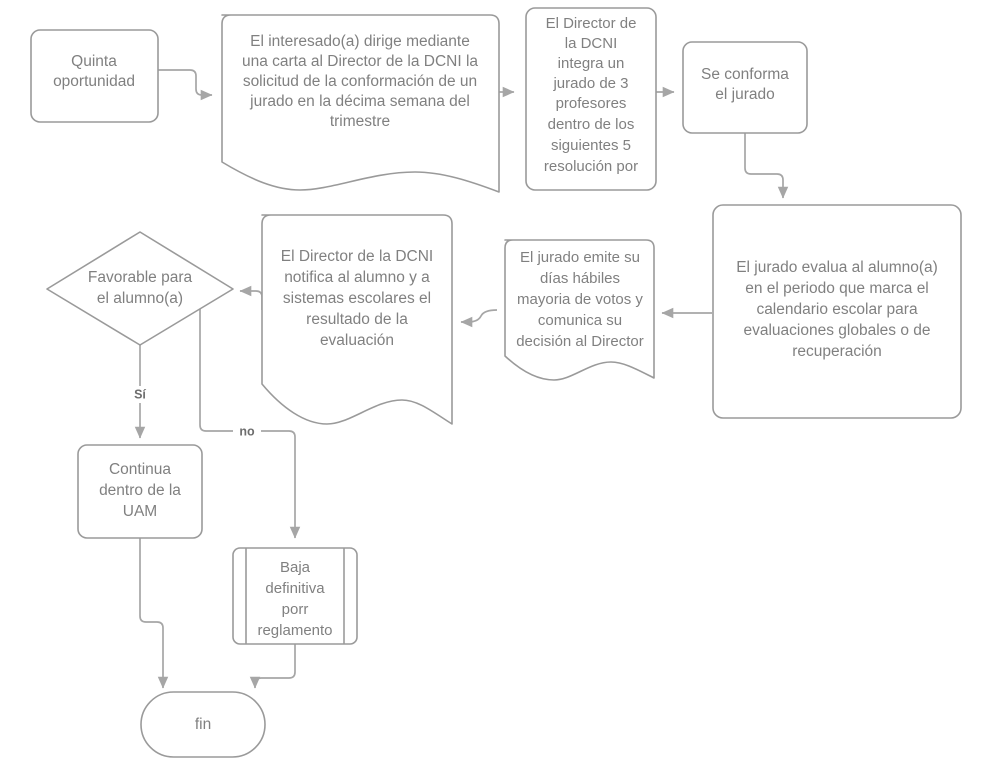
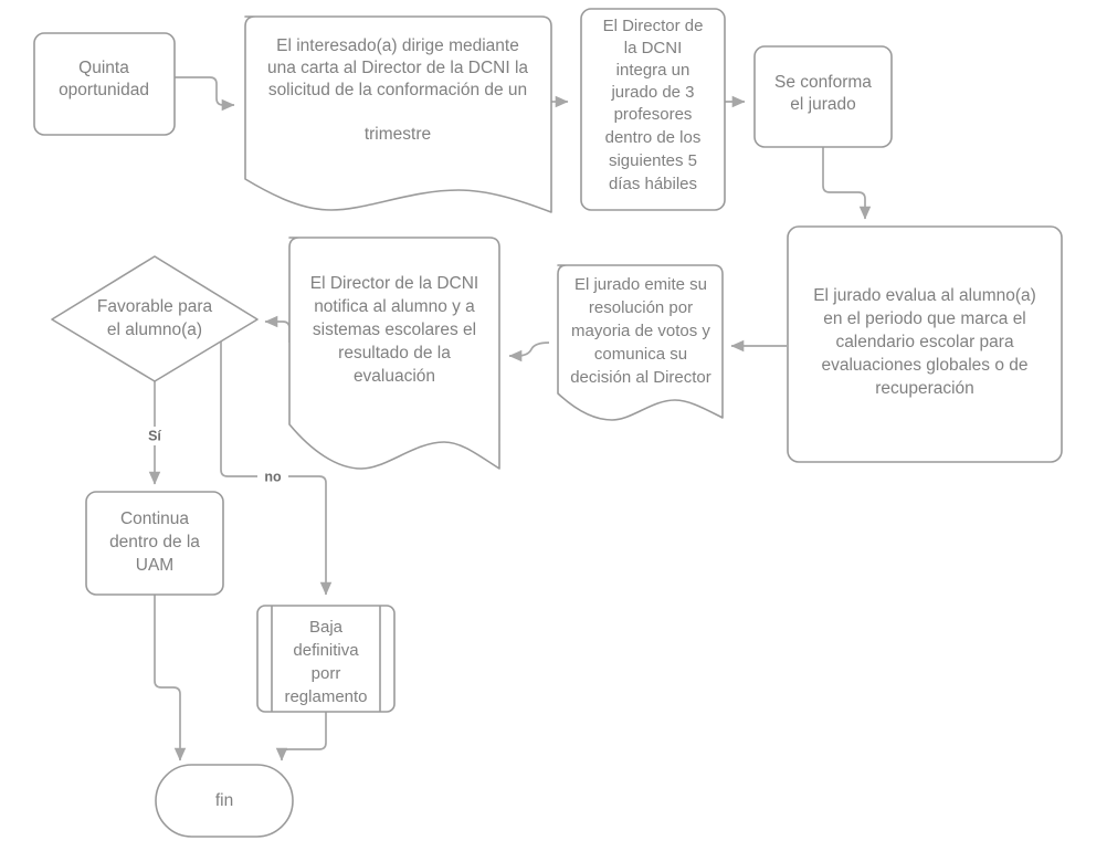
  Quinta
  oportunidad
  El interesado(a) dirige mediante
  una carta al Director de la DCNI la
  solicitud de la conformación de un
- jurado en la décima semana del
  trimestre
  El Director de
  la DCNI
  integra un
  jurado de 3
  profesores
  dentro de los
  siguientes 5
- resolución por
+ días hábiles
  Se conforma
  el jurado
  El jurado evalua al alumno(a)
  en el periodo que marca el
  calendario escolar para
  evaluaciones globales o de
  recuperación
  El jurado emite su
- días hábiles
+ resolución por
  mayoria de votos y
  comunica su
  decisión al Director
  El Director de la DCNI
  notifica al alumno y a
  sistemas escolares el
  resultado de la
  evaluación
  Favorable para
  el alumno(a)
  Continua
  dentro de la
  UAM
  Baja
  definitiva
  porr
  reglamento
  fin
  Sí
  no
